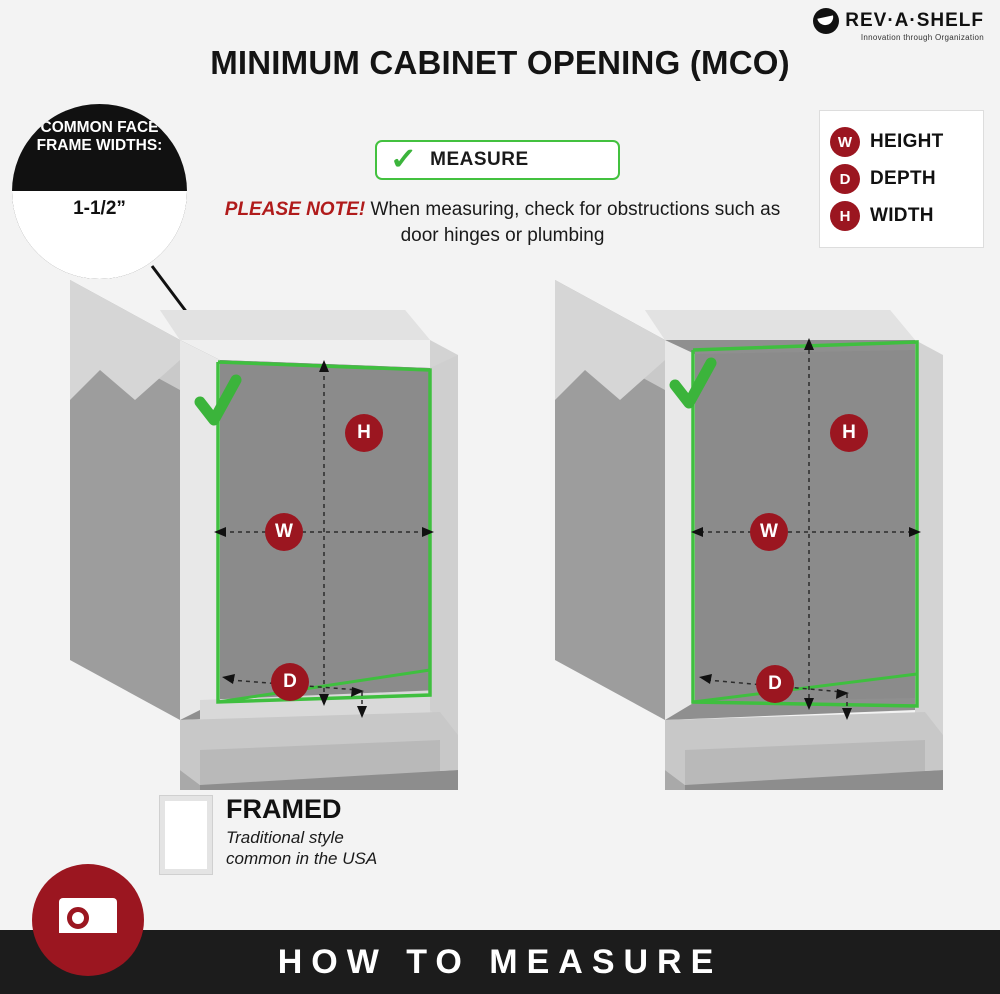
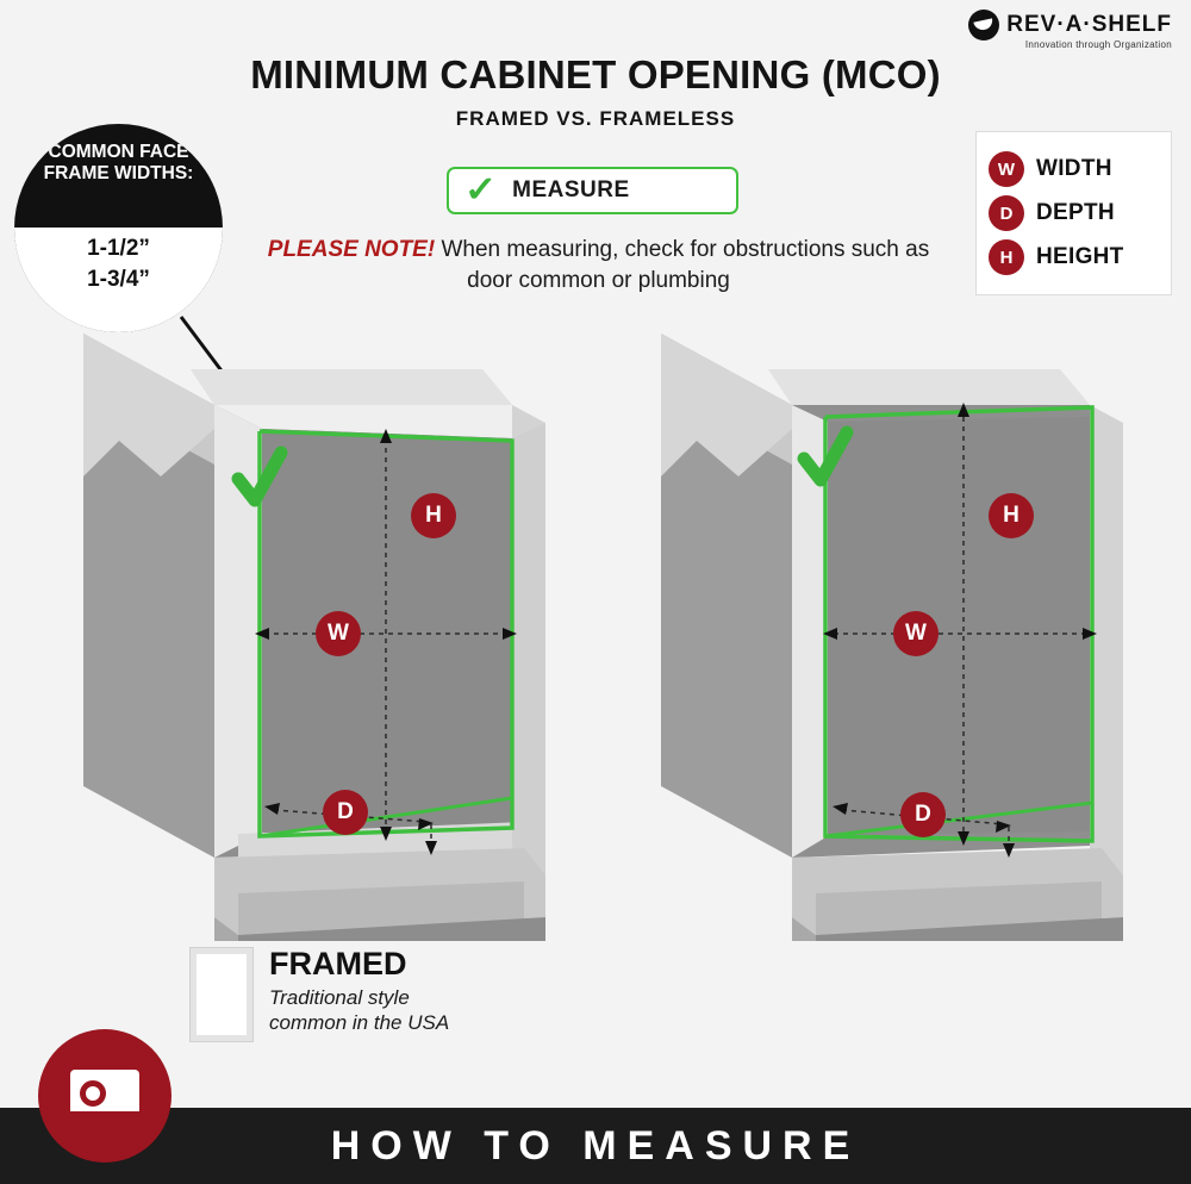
  REV·A·SHELF
  Innovation through Organization
  MINIMUM CABINET OPENING (MCO)
+ FRAMED VS. FRAMELESS
  ✓
  MEASURE
- PLEASE NOTE! When measuring, check for obstructions such as door hinges or plumbing
+ PLEASE NOTE! When measuring, check for obstructions such as door common or plumbing
  COMMON FACE FRAME WIDTHS:
  1-1/2”
+ 1-3/4”
  W
- HEIGHT
+ WIDTH
  D
  DEPTH
  H
- WIDTH
+ HEIGHT
  H
  W
  D
  H
  W
  D
  FRAMED
  Traditional style
  common in the USA
  HOW TO MEASURE
